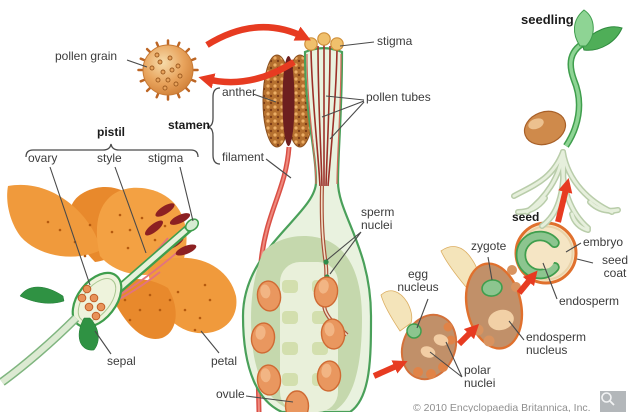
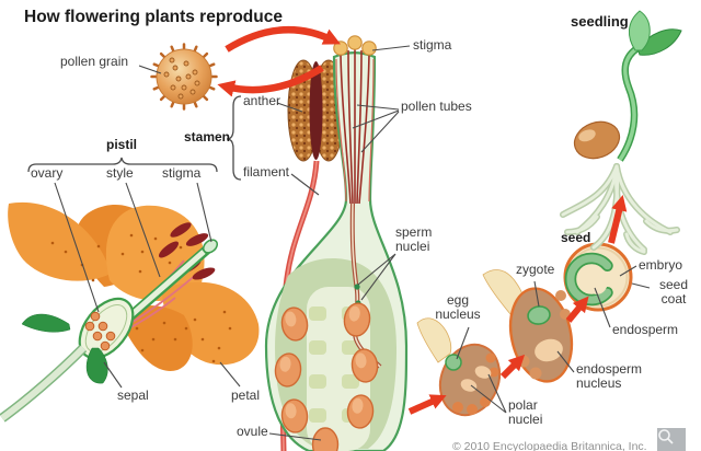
+ How flowering plants reproduce
  pollen grain
  stigma
  pollen tubes
  seedling
  stamen
  anther
  filament
  pistil
  ovary
  style
  stigma
  sepal
  petal
  ovule
  sperm
  nuclei
  egg
  nucleus
  polar
  nuclei
  zygote
  seed
  embryo
  seed
  coat
  endosperm
  endosperm
  nucleus
  © 2010 Encyclopaedia Britannica, Inc.
